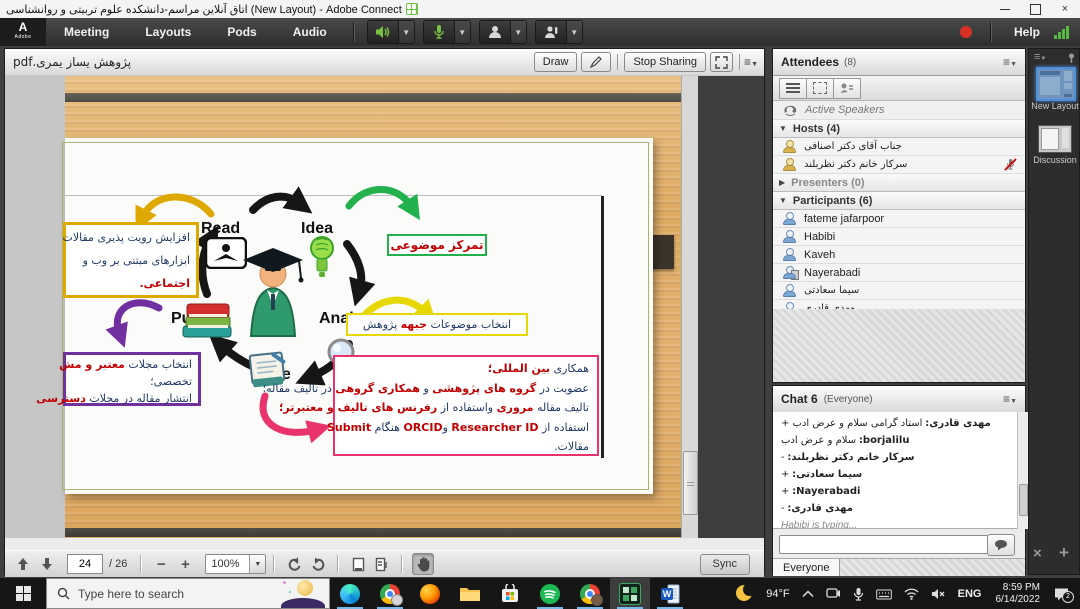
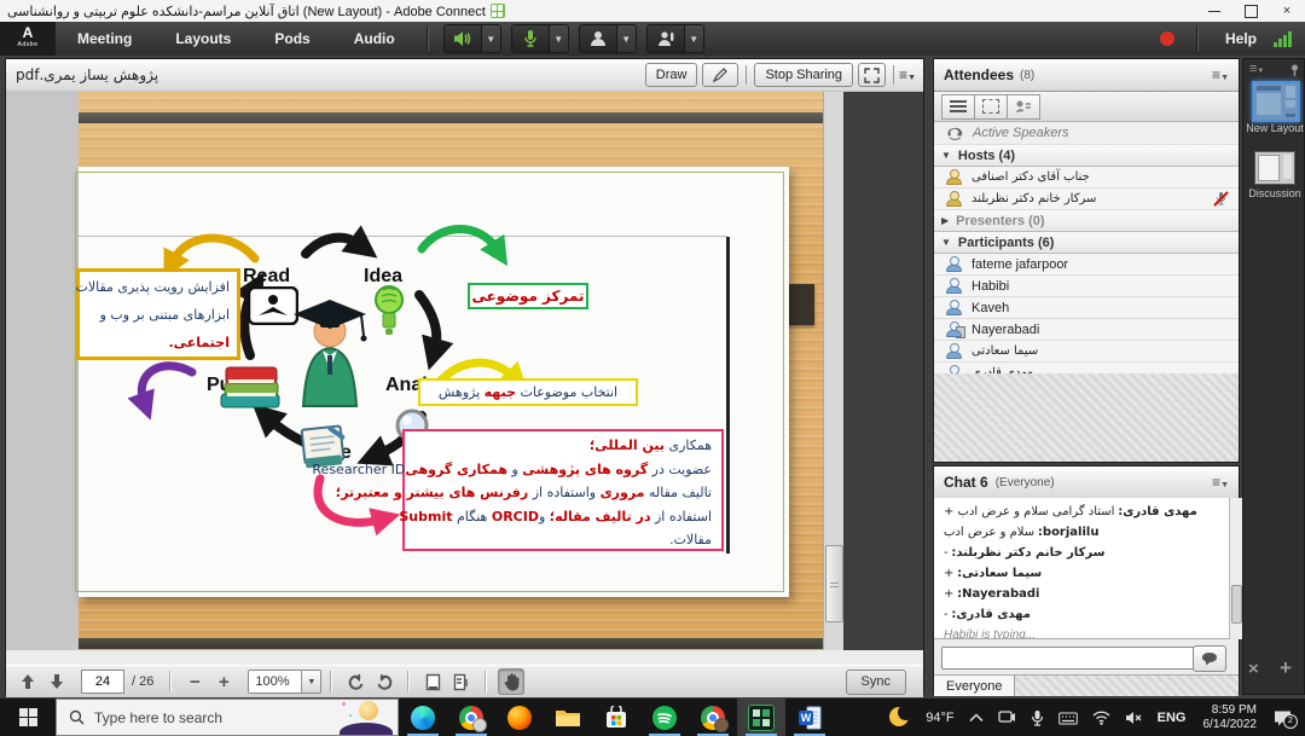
  اتاق آنلاین مراسم-دانشکده علوم تربیتی و روانشناسی (New Layout) - Adobe Connect
  ×
  A
  Meeting
  Layouts
  Pods
  Audio
  ▼
  ▼
  ▼
  ▼
  Help
  پژوهش یساز یمری.pdf
  Draw
  Stop Sharing
  Read
  Idea
  افزایش رویت پذیری مقالات
  ابزارهای مبتنی بر وب و
  اجتماعی.
- انتخاب مجلات معتبر و مش
- تخصصی؛
- انتشار مقاله در مجلات دسترسی
  تمرکز موضوعی
  انتخاب موضوعات جبهه پژوهش
  همکاری بین المللی؛
- عضویت در گروه های پژوهشی و همکاری گروهی در تالیف مقاله؛
+ عضویت در گروه های پژوهشی و همکاری گروهیResearcher ID
- تالیف مقاله مروری واستفاده از رفرنس های تالیف و معتبرتر؛
+ تالیف مقاله مروری واستفاده از رفرنس های بیشتر و معتبرتر؛
- استفاده از Researcher ID وORCID هنگام Submit
+ استفاده از در تالیف مقاله؛ وORCID هنگام Submit
  مقالات.
  24
  / 26
  −
  +
  100%
  Sync
  Attendees
  (8)
  Active Speakers
  ▼
  Hosts (4)
  جناب آقای دکتر اصنافی
  سرکار خانم دکتر نظربلند
  ▶
  Presenters (0)
  ▼
  Participants (6)
  fateme jafarpoor
  Habibi
  Kaveh
  Nayerabadi
  سیما سعادتی
  Chat 6
  (Everyone)
  مهدی قادری: استاد گرامی سلام و عرض ادب +
  borjalilu: سلام و عرض ادب
  سرکار خانم دکتر نظربلند: -
  سیما سعادتی: +
  Nayerabadi: +
  مهدی قادری: -
  Habibi is typing...
  Everyone
  New Layout
  Discussion
  ×
  +
  Type here to search
  W
  94°F
  ENG
  8:59 PM
  6/14/2022
